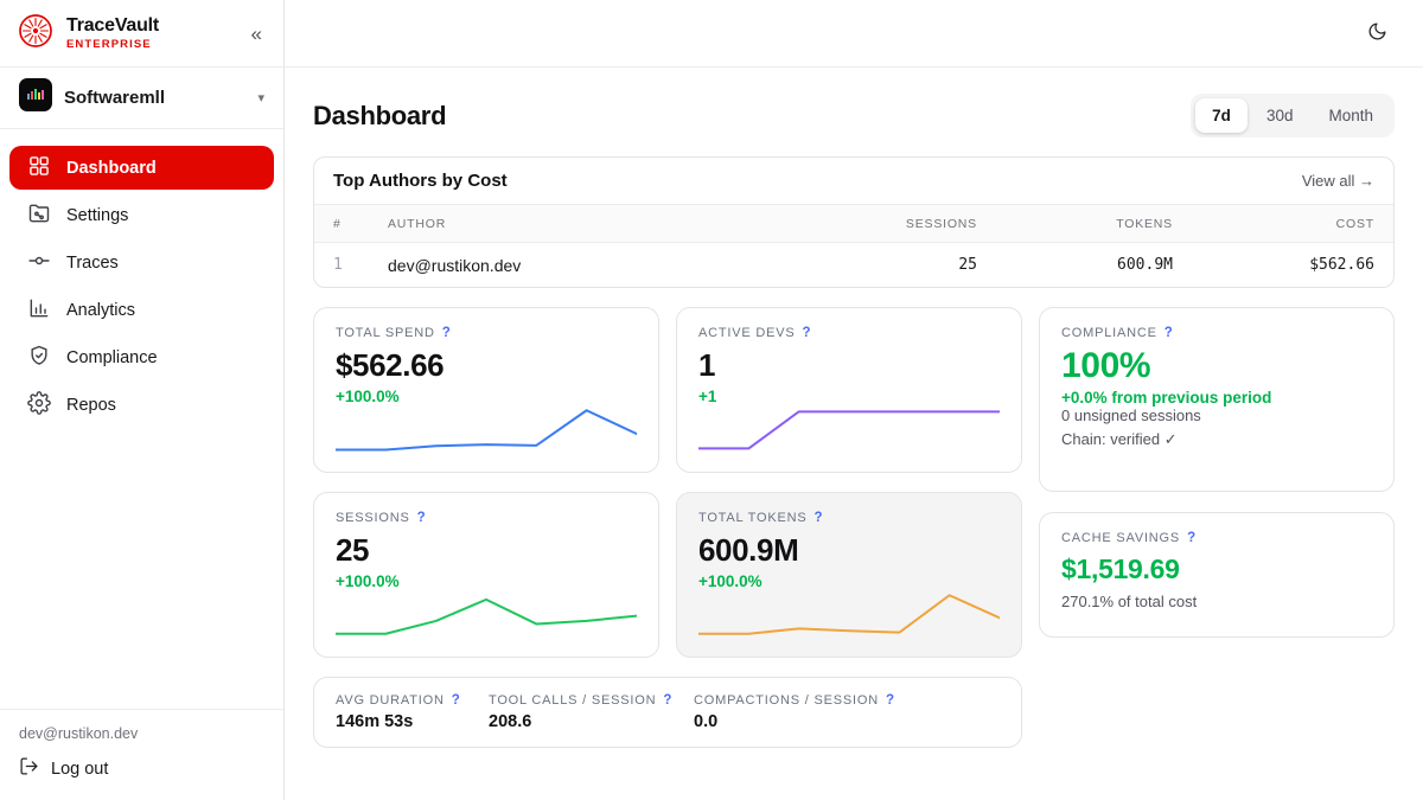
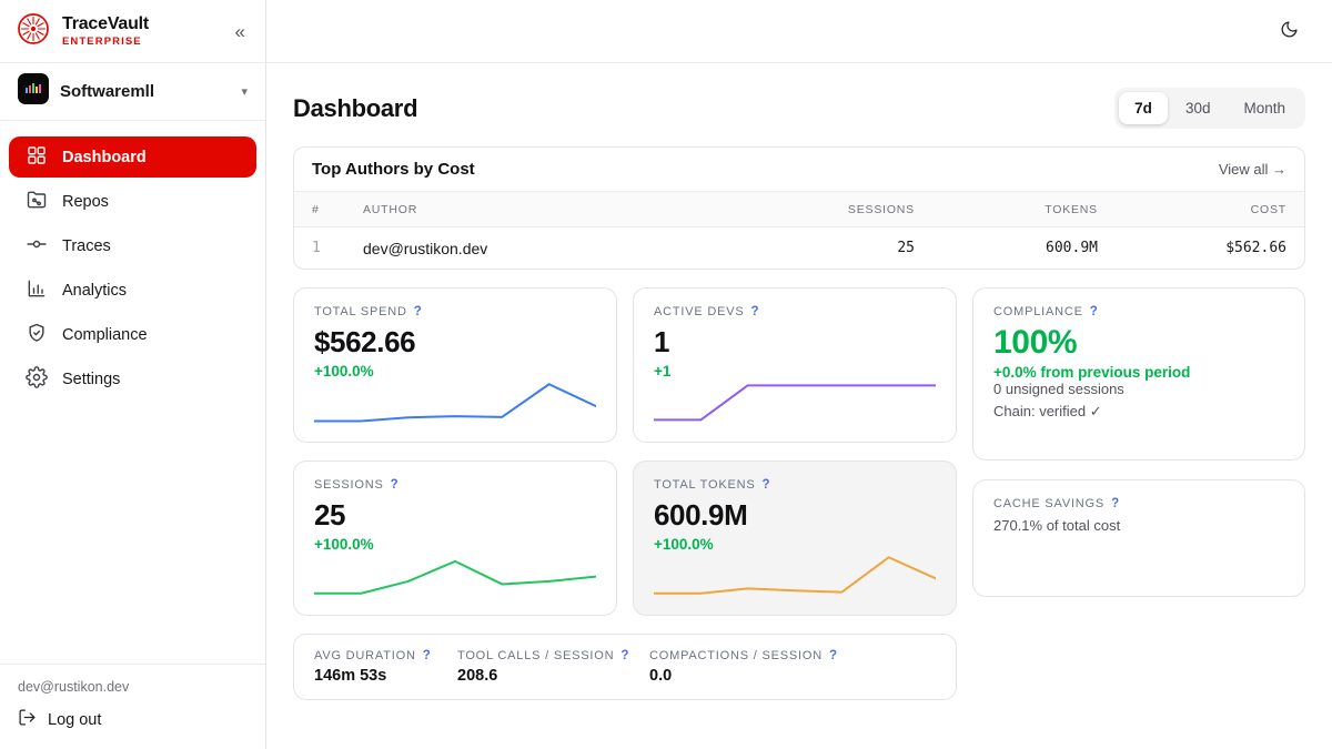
  TraceVault
  ENTERPRISE
  «
  Softwaremll
  ▾
  Dashboard
- Settings
+ Repos
  Traces
  Analytics
  Compliance
- Repos
+ Settings
  dev@rustikon.dev
  Log out
  Dashboard
  7d
  30d
  Month
  Top Authors by Cost
  View all →
  #
  AUTHOR
  SESSIONS
  TOKENS
  COST
  1
  dev@rustikon.dev
  25
  600.9M
  $562.66
  TOTAL SPEND
  ?
  $562.66
  +100.0%
  ACTIVE DEVS
  ?
  1
  +1
  SESSIONS
  ?
  25
  +100.0%
  TOTAL TOKENS
  ?
  600.9M
  +100.0%
  COMPLIANCE
  ?
  100%
  +0.0% from previous period
  0 unsigned sessions
  Chain: verified ✓
  CACHE SAVINGS
  ?
- $1,519.69
  270.1% of total cost
  AVG DURATION
  ?
  146m 53s
  TOOL CALLS / SESSION
  ?
  208.6
  COMPACTIONS / SESSION
  ?
  0.0
